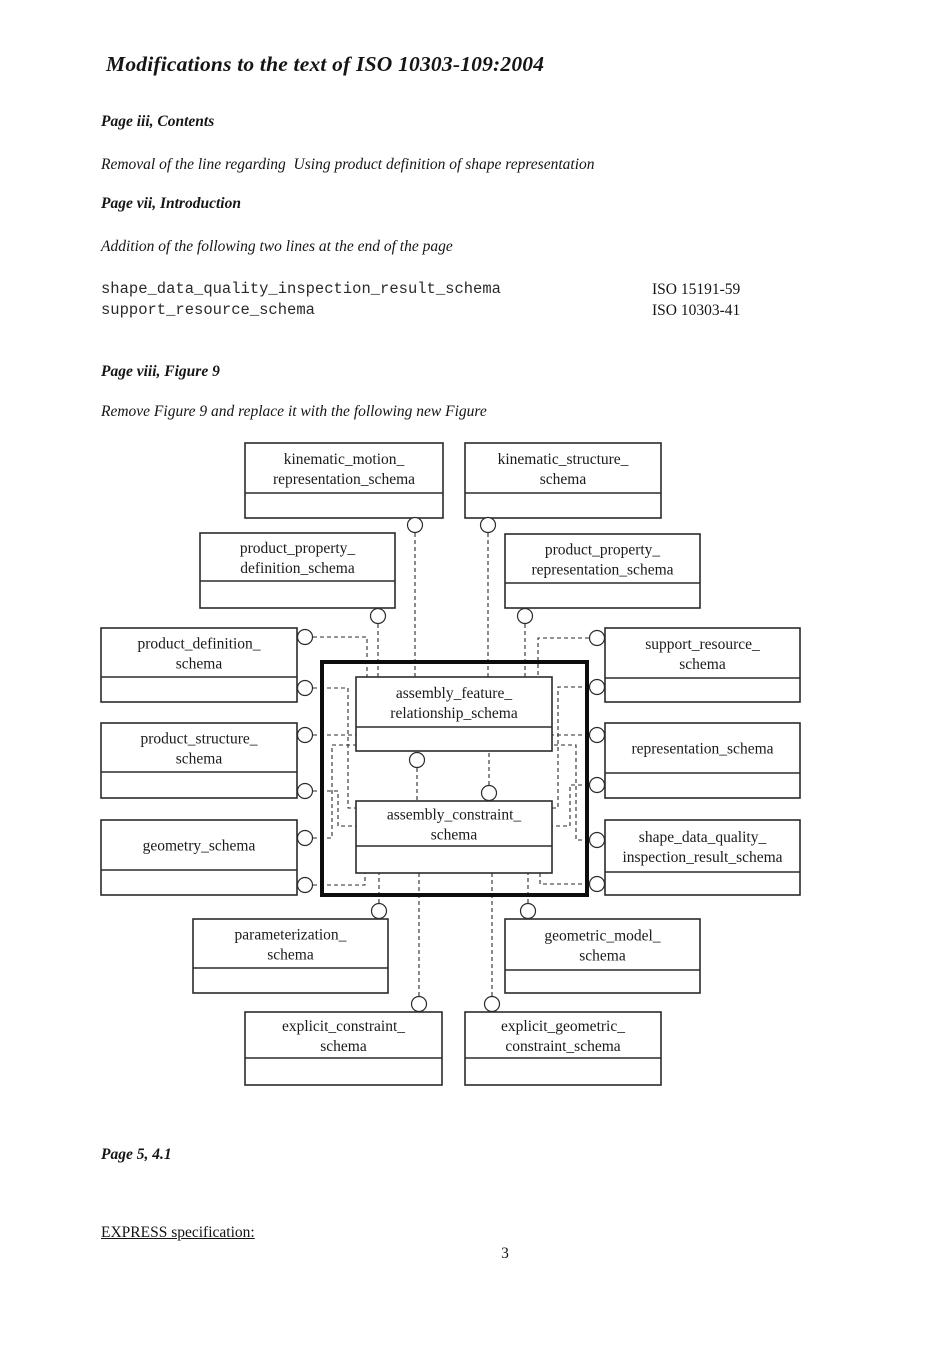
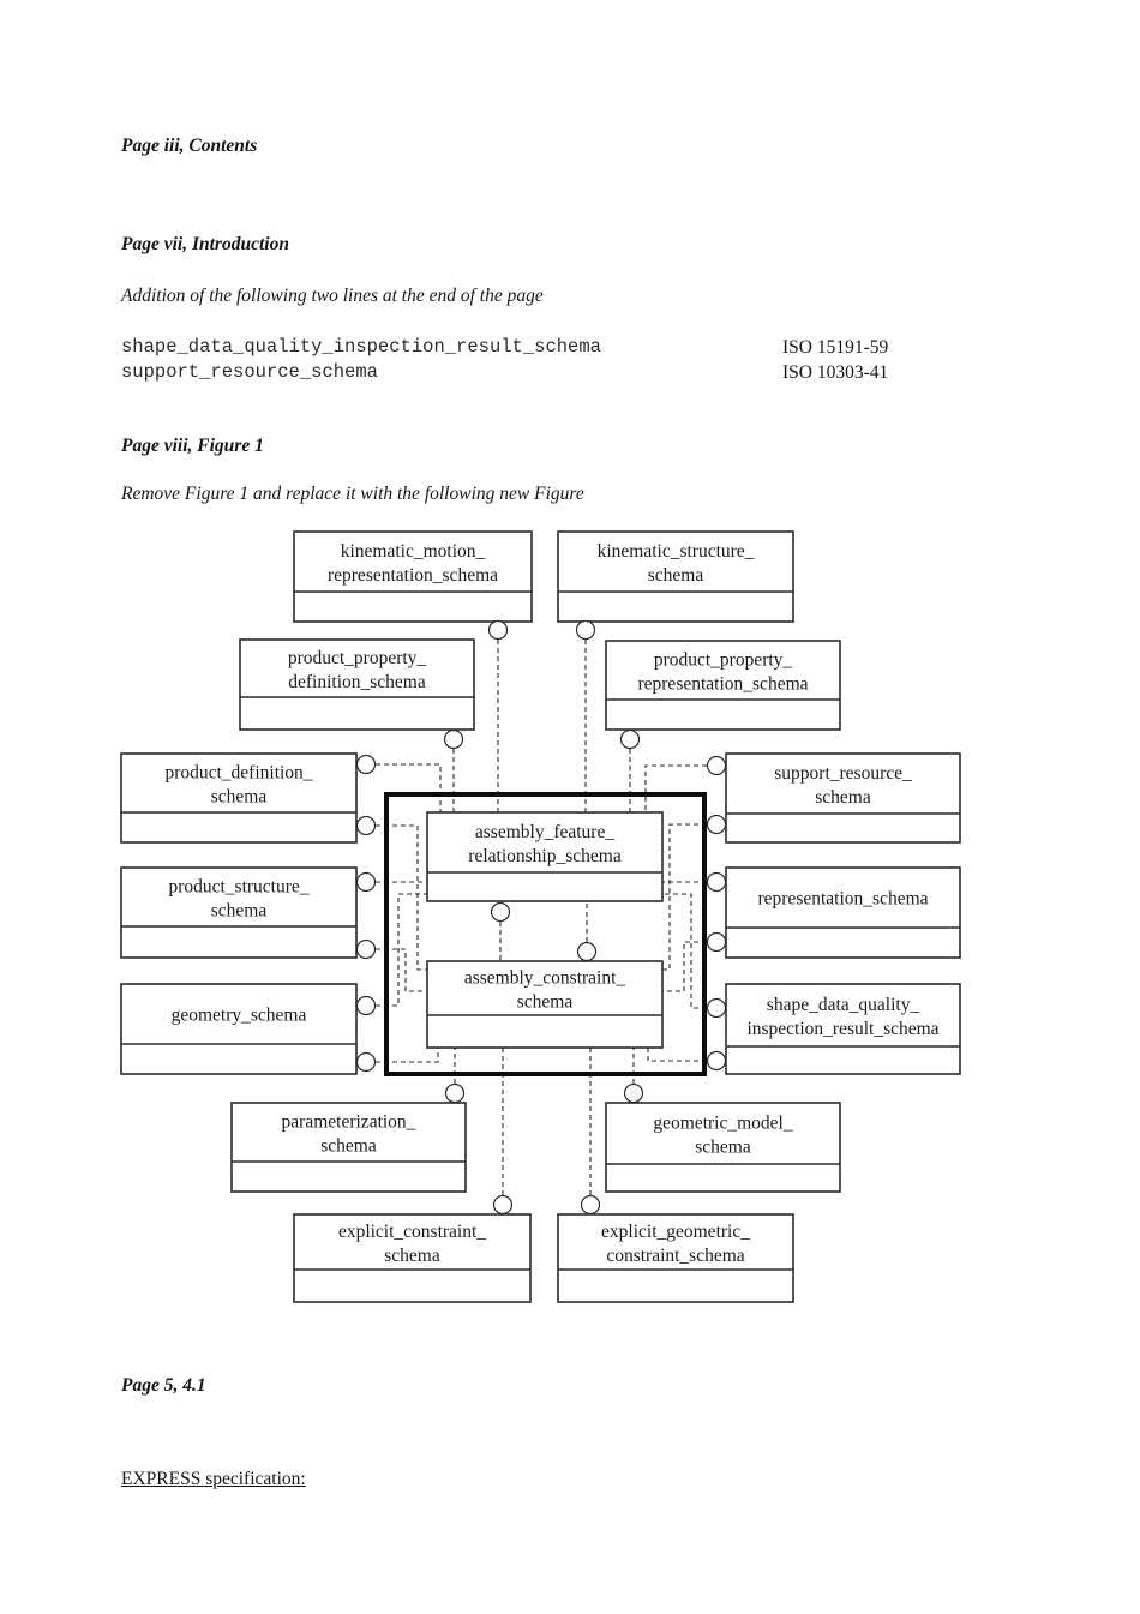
- Modifications to the text of ISO 10303-109:2004
  Page iii, Contents
- Removal of the line regarding Using product definition of shape representation
  Page vii, Introduction
  Addition of the following two lines at the end of the page
  shape_data_quality_inspection_result_schema
  ISO 15191-59
  support_resource_schema
  ISO 10303-41
- Page viii, Figure 9
+ Page viii, Figure 1
- Remove Figure 9 and replace it with the following new Figure
+ Remove Figure 1 and replace it with the following new Figure
  kinematic_motion_
  representation_schema
  kinematic_structure_
  schema
  product_property_
  definition_schema
  product_property_
  representation_schema
  product_definition_
  schema
  support_resource_
  schema
  product_structure_
  schema
  representation_schema
  geometry_schema
  shape_data_quality_
  inspection_result_schema
  assembly_feature_
  relationship_schema
  assembly_constraint_
  schema
  parameterization_
  schema
  geometric_model_
  schema
  explicit_constraint_
  schema
  explicit_geometric_
  constraint_schema
  Page 5, 4.1
  EXPRESS specification:
- 3
